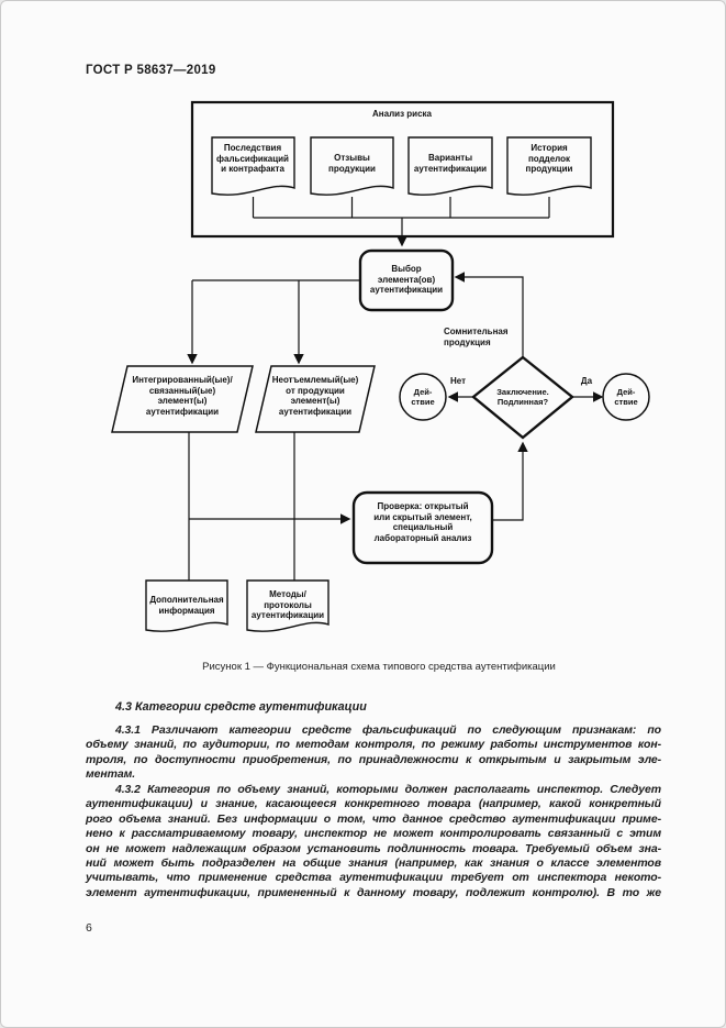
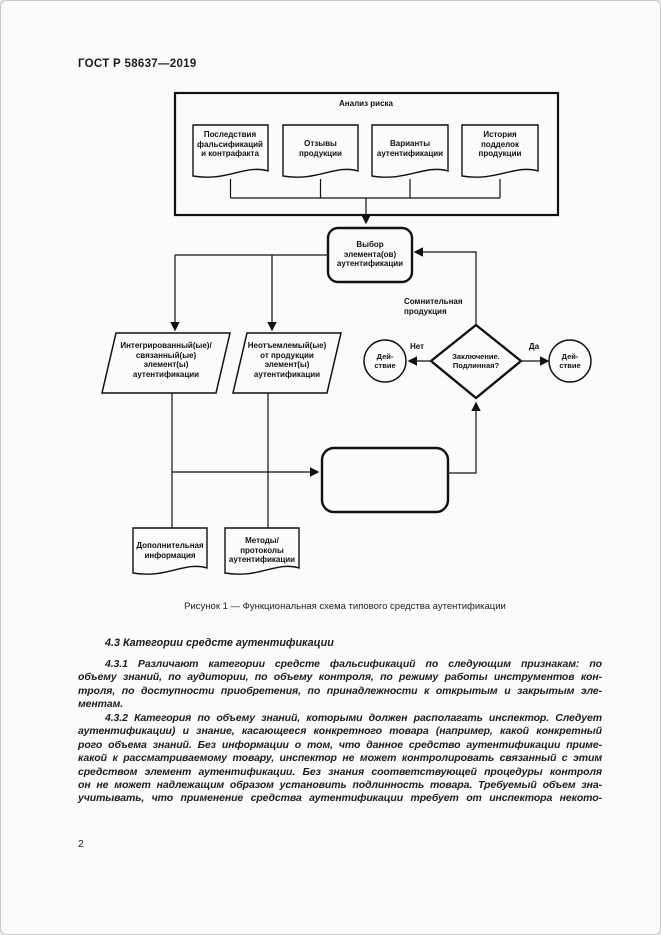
  ГОСТ Р 58637—2019
  Анализ риска
  Последствия
  фальсификаций
  и контрафакта
  Отзывы
  продукции
  Варианты
  аутентификации
  История
  подделок
  продукции
  Выбор
  элемента(ов)
  аутентификации
  Интегрированный(ые)/
  связанный(ые)
  элемент(ы)
  аутентификации
  Неотъемлемый(ые)
  от продукции
  элемент(ы)
  аутентификации
  Сомнительная
  продукция
  Заключение.
  Подлинная?
  Нет
  Да
  Дей-
  ствие
  Дей-
  ствие
- Проверка: открытый
- или скрытый элемент,
- специальный
- лабораторный анализ
  Дополнительная
  информация
  Методы/
  протоколы
  аутентификации
  Рисунок 1 — Функциональная схема типового средства аутентификации
  4.3 Категории средсте аутентификации
  4.3.1 Различают категории средсте фальсификаций по следующим признакам: по
- объему знаний, по аудитории, по методам контроля, по режиму работы инструментов кон-
+ объему знаний, по аудитории, по объему контроля, по режиму работы инструментов кон-
  троля, по доступности приобретения, по принадлежности к открытым и закрытым эле-
  ментам.
  4.3.2 Категория по объему знаний, которыми должен располагать инспектор. Следует
  аутентификации) и знание, касающееся конкретного товара (например, какой конкретный
  рого объема знаний. Без информации о том, что данное средство аутентификации приме-
- нено к рассматриваемому товару, инспектор не может контролировать связанный с этим
+ какой к рассматриваемому товару, инспектор не может контролировать связанный с этим
+ средством элемент аутентификации. Без знания соответствующей процедуры контроля
  он не может надлежащим образом установить подлинность товара. Требуемый объем зна-
- ний может быть подразделен на общие знания (например, как знания о классе элементов
  учитывать, что применение средства аутентификации требует от инспектора некото-
- элемент аутентификации, примененный к данному товару, подлежит контролю). В то же
- 6
+ 2
